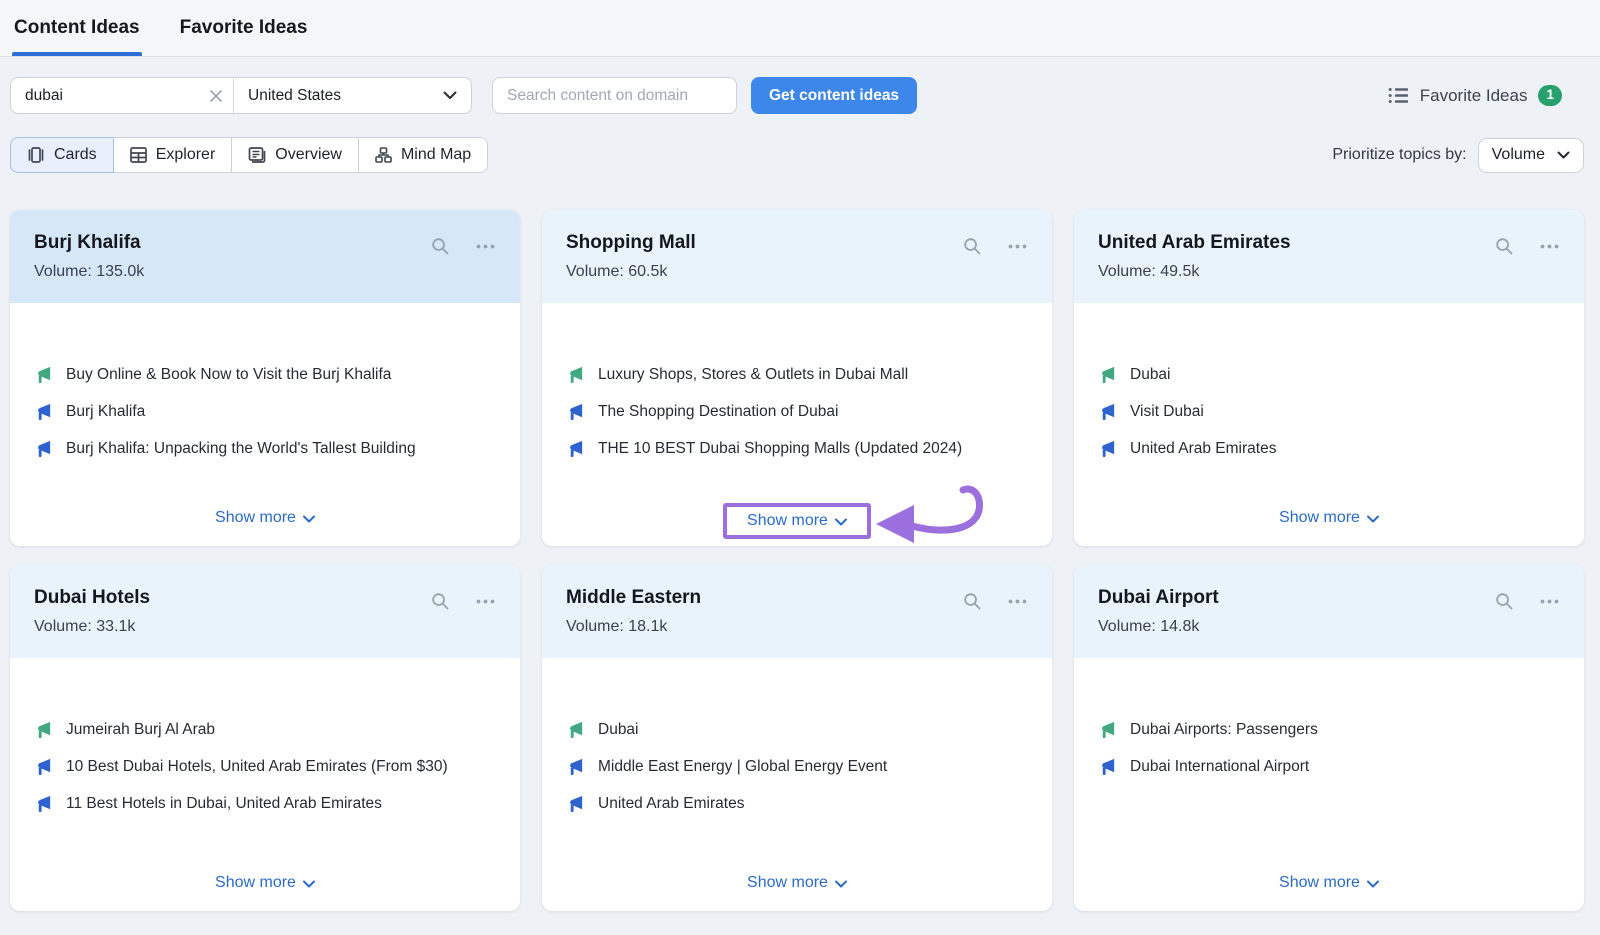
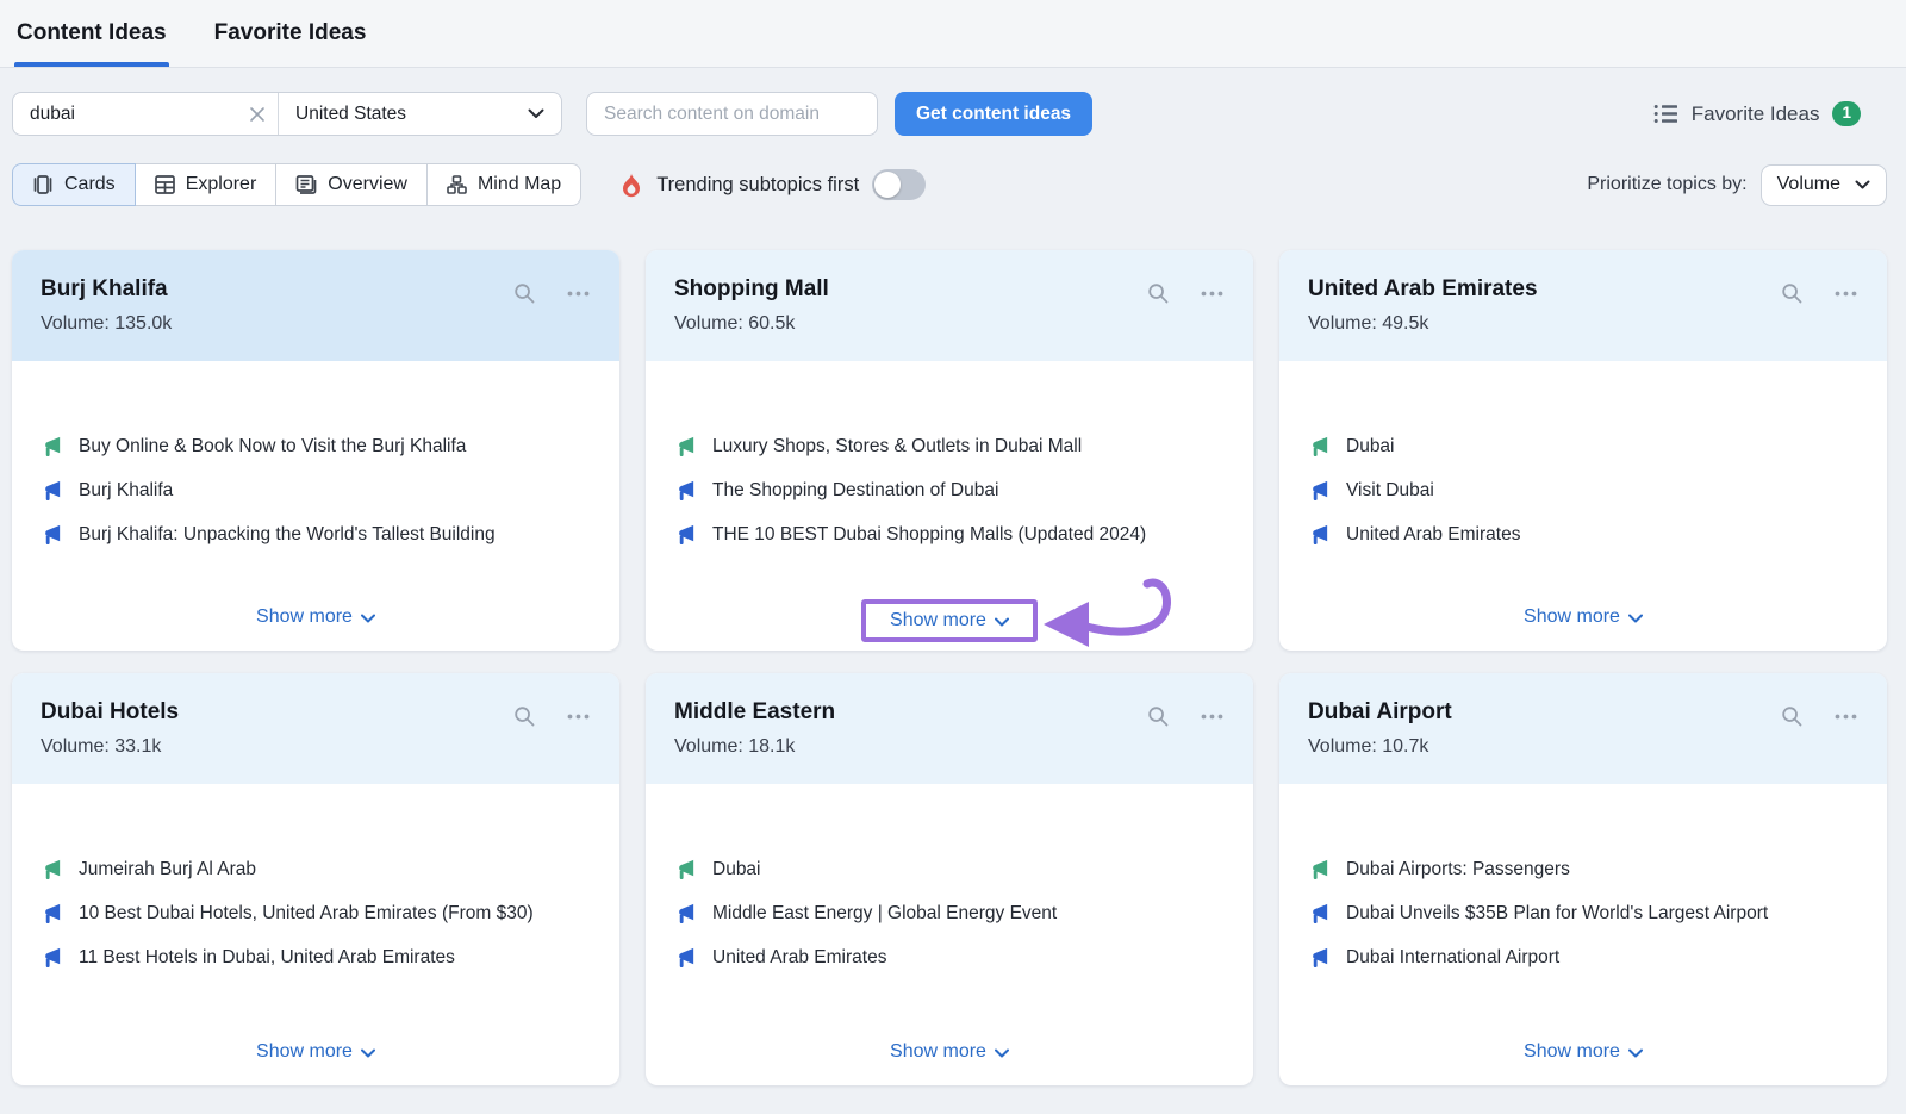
  Content Ideas
  Favorite Ideas
  dubai
  United States
  Search content on domain
  Get content ideas
  Favorite Ideas
  1
  Cards
  Explorer
  Overview
  Mind Map
+ Trending subtopics first
  Prioritize topics by:
  Volume
  Burj Khalifa
  Volume: 135.0k
  Buy Online & Book Now to Visit the Burj Khalifa
  Burj Khalifa
  Burj Khalifa: Unpacking the World's Tallest Building
  Show more
  Shopping Mall
  Volume: 60.5k
  Luxury Shops, Stores & Outlets in Dubai Mall
  The Shopping Destination of Dubai
  THE 10 BEST Dubai Shopping Malls (Updated 2024)
  Show more
  United Arab Emirates
  Volume: 49.5k
  Dubai
  Visit Dubai
  United Arab Emirates
  Show more
  Dubai Hotels
  Volume: 33.1k
  Jumeirah Burj Al Arab
  10 Best Dubai Hotels, United Arab Emirates (From $30)
  11 Best Hotels in Dubai, United Arab Emirates
  Show more
  Middle Eastern
  Volume: 18.1k
  Dubai
  Middle East Energy | Global Energy Event
  United Arab Emirates
  Show more
  Dubai Airport
- Volume: 14.8k
+ Volume: 10.7k
  Dubai Airports: Passengers
+ Dubai Unveils $35B Plan for World's Largest Airport
  Dubai International Airport
  Show more
